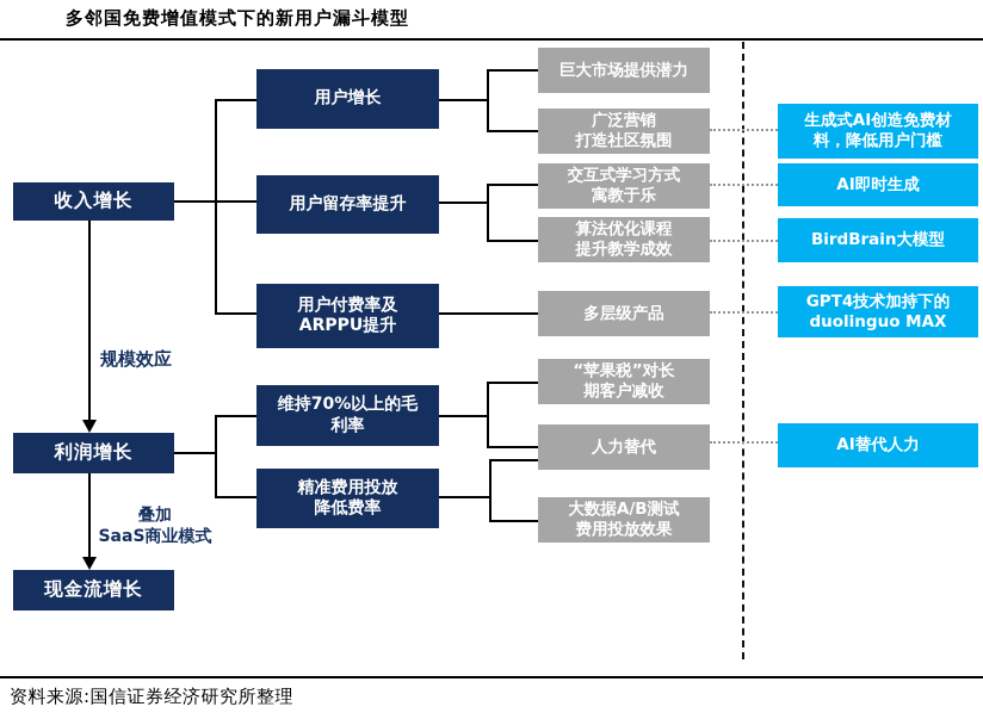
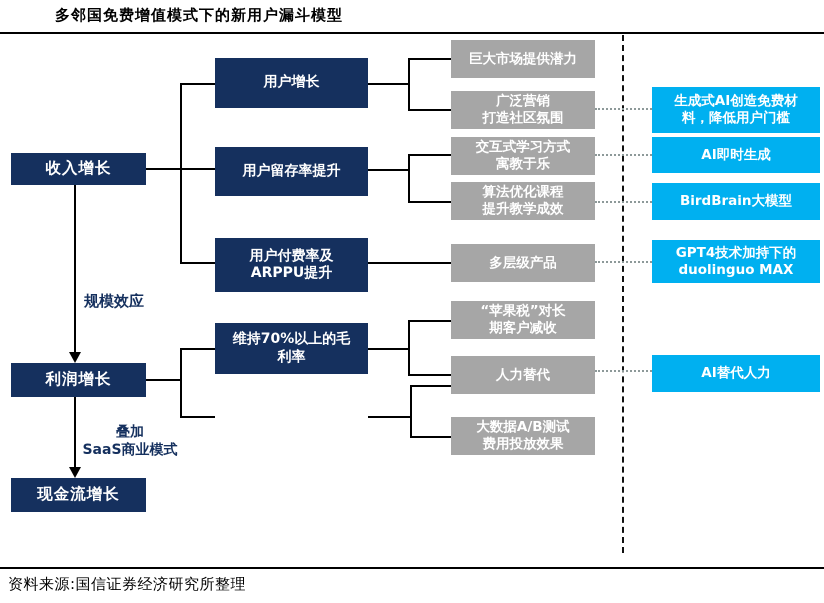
  多邻国免费增值模式下的新用户漏斗模型
  收入增长
  利润增长
  现金流增长
  规模效应
  叠加
  SaaS商业模式
  用户增长
  用户留存率提升
  用户付费率及
  ARPPU提升
  维持70%以上的毛
  利率
- 精准费用投放
- 降低费率
  巨大市场提供潜力
  广泛营销
  打造社区氛围
  交互式学习方式
  寓教于乐
  算法优化课程
  提升教学成效
  多层级产品
  “苹果税”对长
  期客户减收
  人力替代
  大数据A/B测试
  费用投放效果
  生成式AI创造免费材
  料，降低用户门槛
  AI即时生成
  BirdBrain大模型
  GPT4技术加持下的
  duolinguo MAX
  AI替代人力
  资料来源:国信证券经济研究所整理
